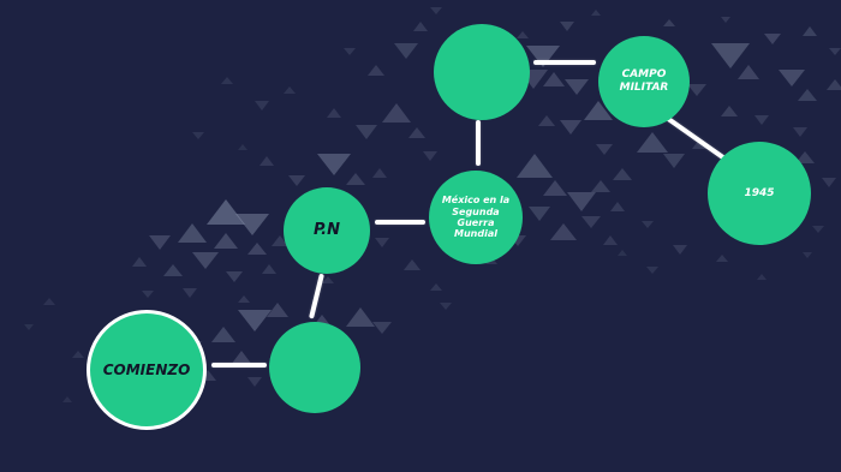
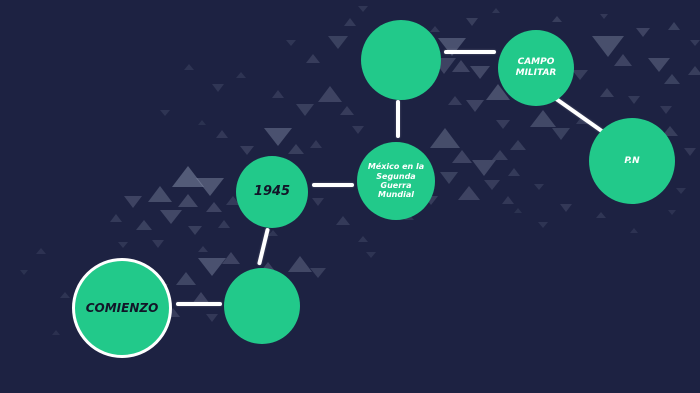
  COMIENZO
- P.N
+ 1945
  México en la
  Segunda
  Guerra
  Mundial
  CAMPO
  MILITAR
- 1945
+ P.N
